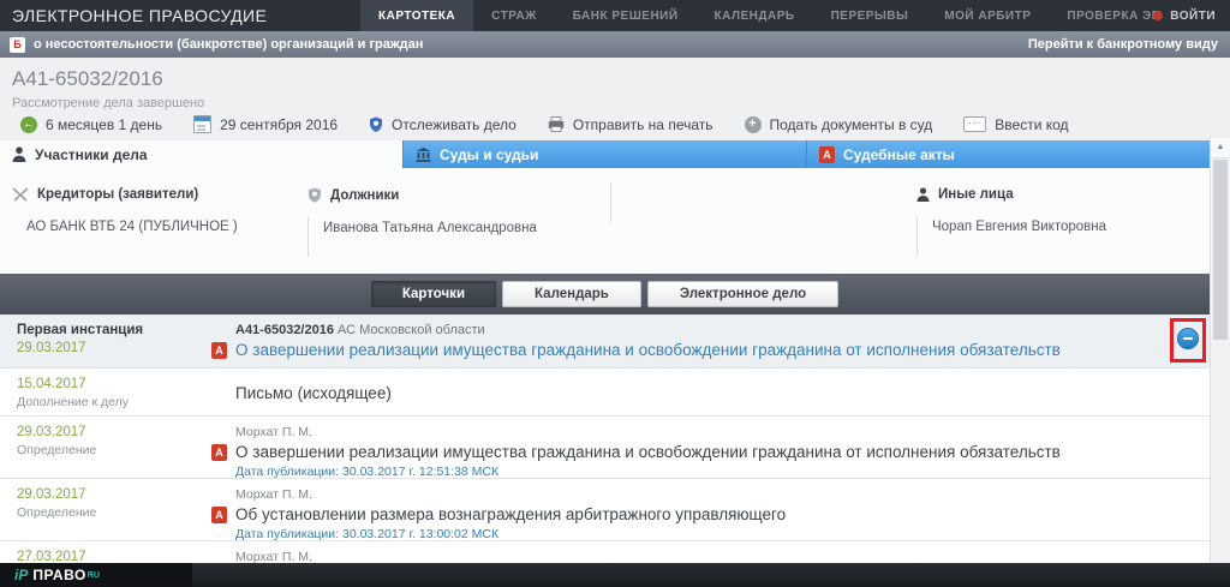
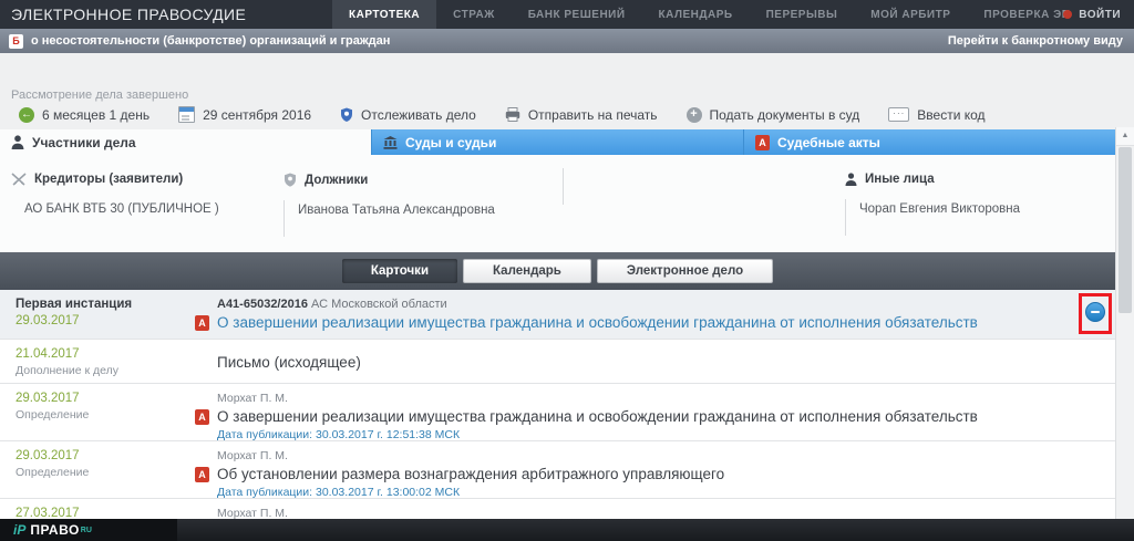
  ЭЛЕКТРОННОЕ ПРАВОСУДИЕ
  КАРТОТЕКА
  СТРАЖ
  БАНК РЕШЕНИЙ
  КАЛЕНДАРЬ
  ПЕРЕРЫВЫ
  МОЙ АРБИТР
  ПРОВЕРКА Э
  ВОЙТИ
  Б
  о несостоятельности (банкротстве) организаций и граждан
  Перейти к банкротному виду
- А41-65032/2016
  Рассмотрение дела завершено
  ←
  6 месяцев 1 день
  29 сентября 2016
  Отслеживать дело
  Отправить на печать
  +
  Подать документы в суд
  ···
  Ввести код
  Участники дела
  Суды и судьи
  A
  Судебные акты
  Кредиторы (заявители)
- АО БАНК ВТБ 24 (ПУБЛИЧНОЕ )
+ АО БАНК ВТБ 30 (ПУБЛИЧНОЕ )
  Должники
  Иванова Татьяна Александровна
  Иные лица
  Чорап Евгения Викторовна
  Карточки
  Календарь
  Электронное дело
  Первая инстанция
  29.03.2017
  А41-65032/2016 АС Московской области
  A
  О завершении реализации имущества гражданина и освобождении гражданина от исполнения обязательств
- 15.04.2017
+ 21.04.2017
  Дополнение к делу
  Письмо (исходящее)
  29.03.2017
  Определение
  Морхат П. М.
  A
  О завершении реализации имущества гражданина и освобождении гражданина от исполнения обязательств
  Дата публикации: 30.03.2017 г. 12:51:38 МСК
  29.03.2017
  Определение
  Морхат П. М.
  A
  Об установлении размера вознаграждения арбитражного управляющего
  Дата публикации: 30.03.2017 г. 13:00:02 МСК
  27.03.2017
  Морхат П. М.
  iP
  ПРАВО
